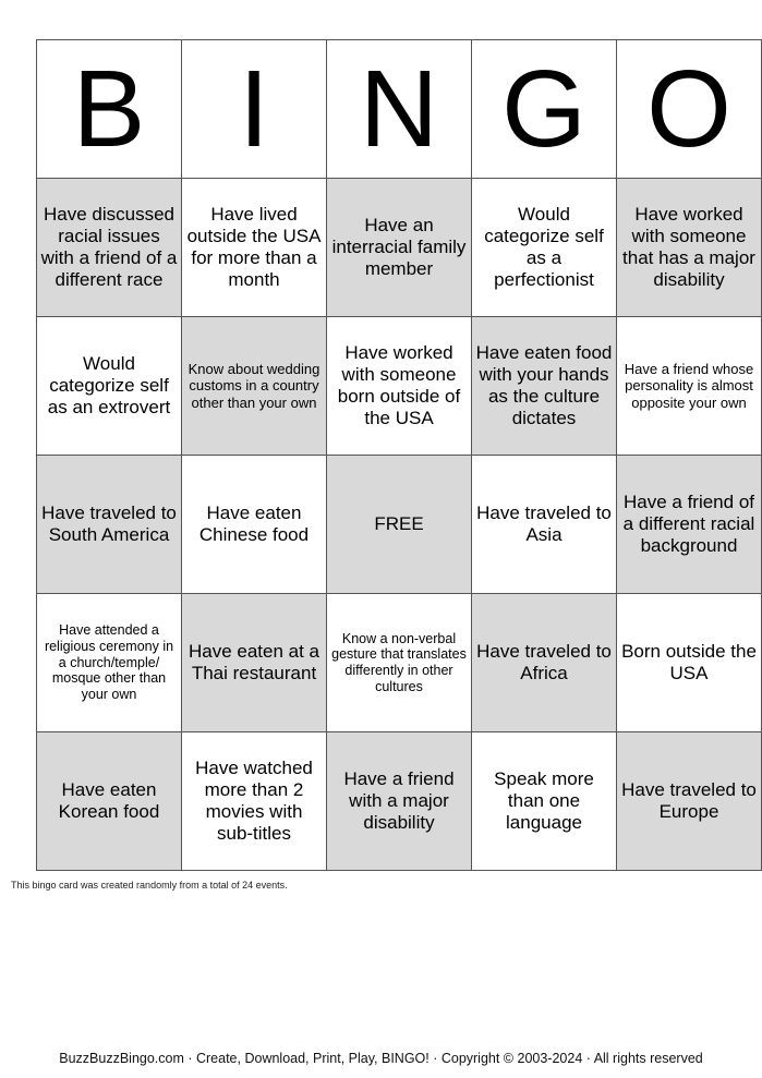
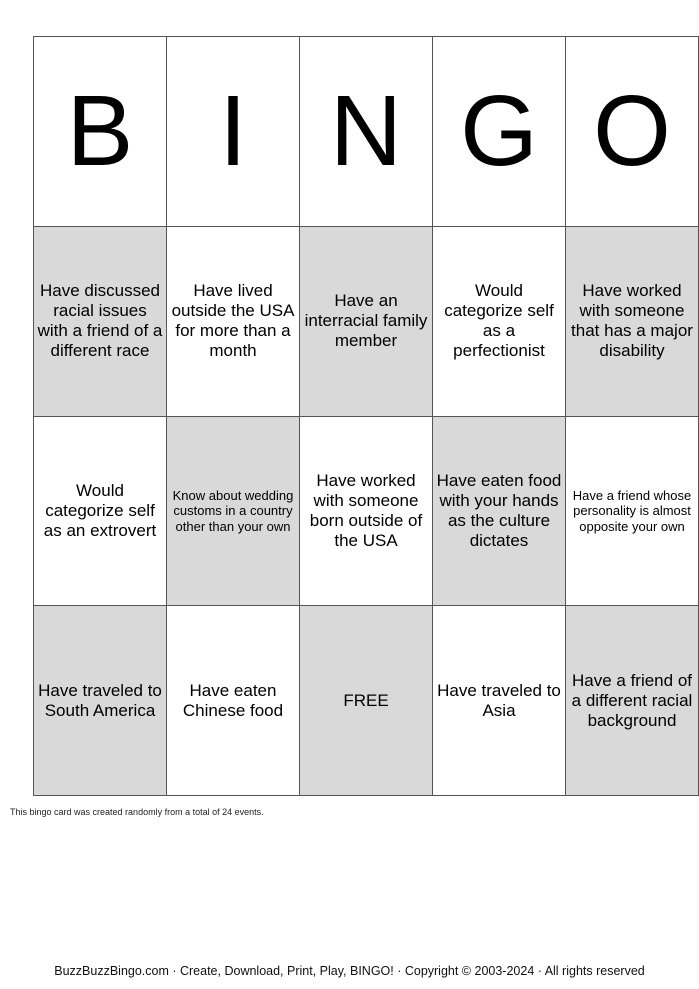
  B	I	N	G	O
  Have discussed racial issues with a friend of a different race	Have lived outside the USA for more than a month	Have an interracial family member	Would categorize self as a perfectionist	Have worked with someone that has a major disability
  Would categorize self as an extrovert	Know about wedding customs in a country other than your own	Have worked with someone born outside of the USA	Have eaten food with your hands as the culture dictates	Have a friend whose personality is almost opposite your own
  Have traveled to South America	Have eaten Chinese food	FREE	Have traveled to Asia	Have a friend of a different racial background
- Have attended a religious ceremony in a church/temple/ mosque other than your own	Have eaten at a Thai restaurant	Know a non-verbal gesture that translates differently in other cultures	Have traveled to Africa	Born outside the USA
- Have eaten Korean food	Have watched more than 2 movies with sub-titles	Have a friend with a major disability	Speak more than one language	Have traveled to Europe
  This bingo card was created randomly from a total of 24 events.
  BuzzBuzzBingo.com · Create, Download, Print, Play, BINGO! · Copyright © 2003-2024 · All rights reserved
